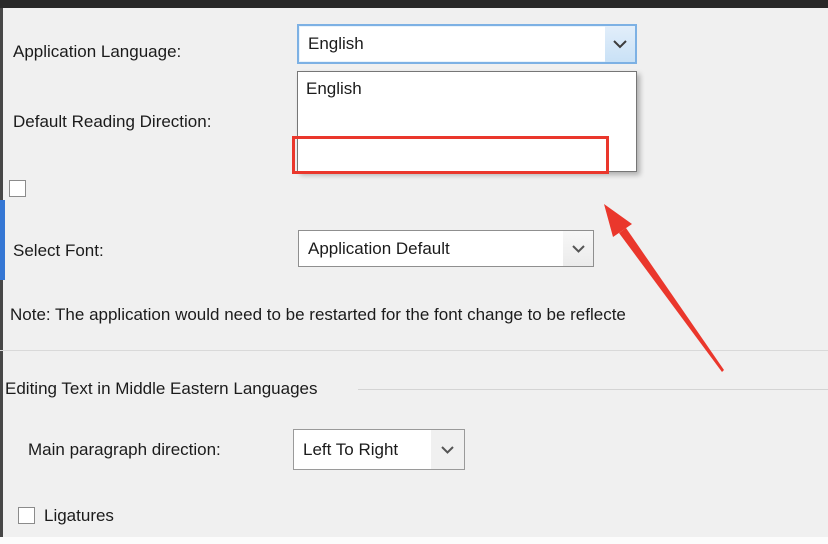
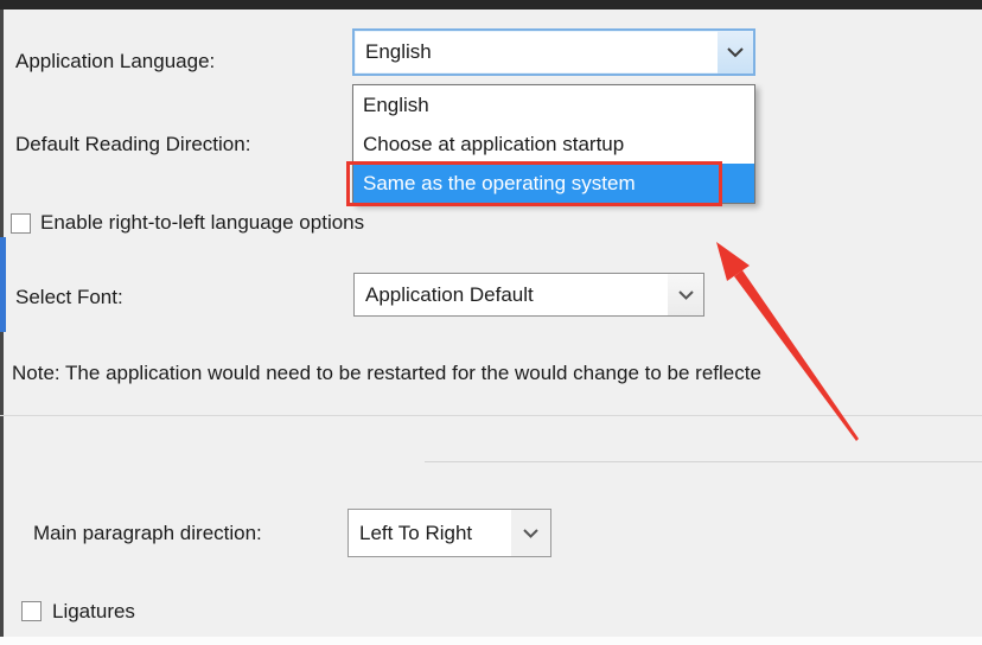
  Application Language:
  English
  English
+ Choose at application startup
+ Same as the operating system
  Default Reading Direction:
+ Enable right-to-left language options
  Select Font:
  Application Default
- Note: The application would need to be restarted for the font change to be reflecte
+ Note: The application would need to be restarted for the would change to be reflecte
- Editing Text in Middle Eastern Languages
  Main paragraph direction:
  Left To Right
  Ligatures
